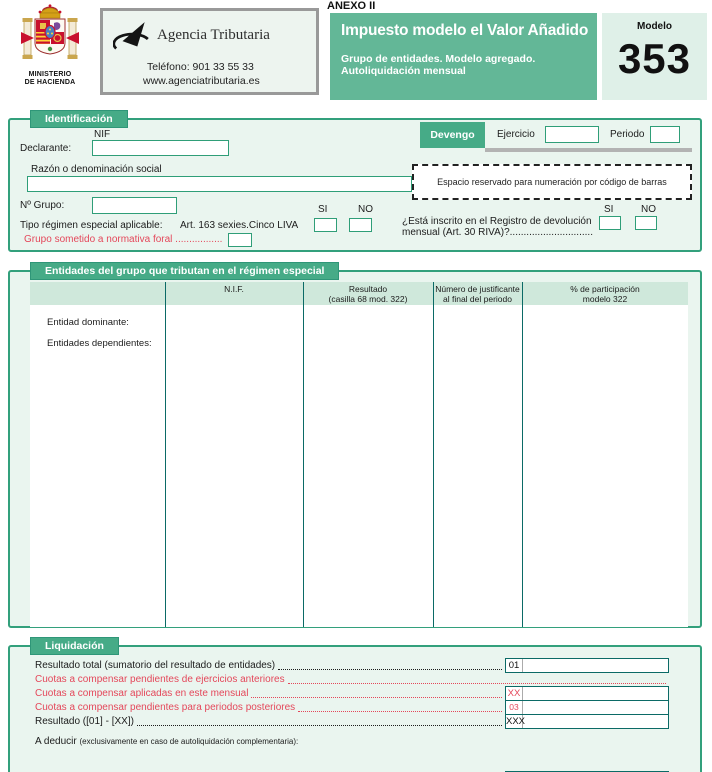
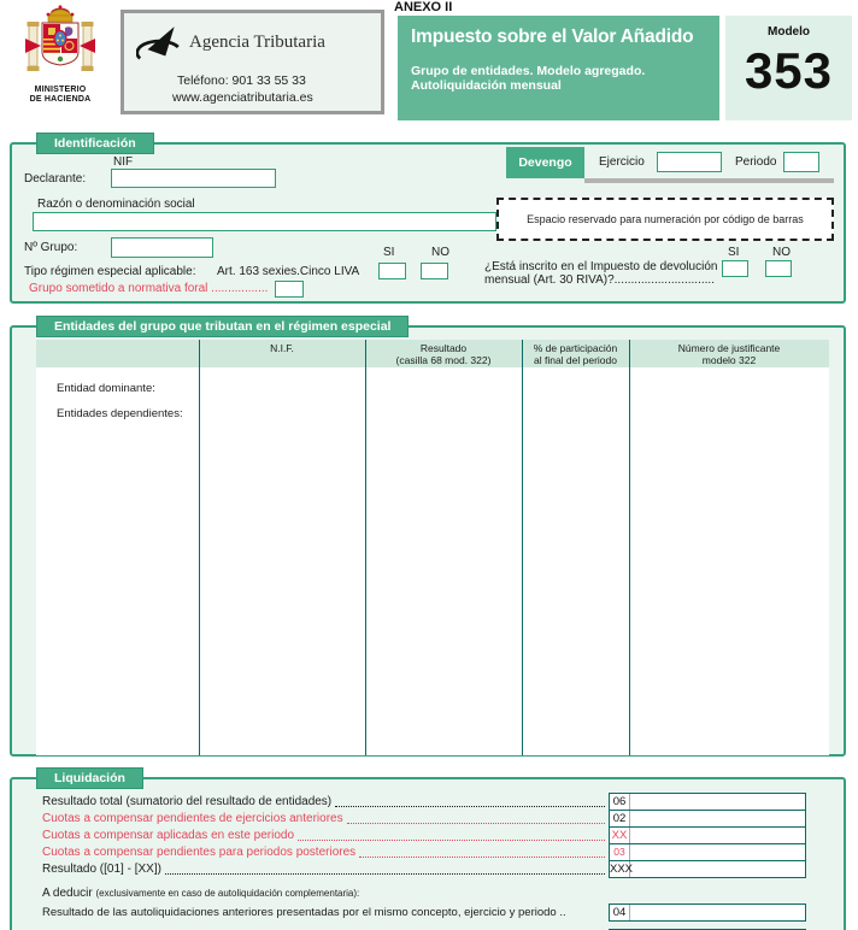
  Agencia Tributaria
  Teléfono: 901 33 55 33
  www.agenciatributaria.es
  ANEXO II
- Impuesto modelo el Valor Añadido
+ Impuesto sobre el Valor Añadido
  Grupo de entidades. Modelo agregado.
  Autoliquidación mensual
  Modelo
  353
  Identificación
  NIF
  Declarante:
  Razón o denominación social
  Nº Grupo:
  SI
  NO
  Tipo régimen especial aplicable:
  Art. 163 sexies.Cinco LIVA
  Grupo sometido a normativa foral .................
  Devengo
  Ejercicio
  Periodo
  Espacio reservado para numeración por código de barras
- ¿Está inscrito en el Registro de devolución
+ ¿Está inscrito en el Impuesto de devolución
  mensual (Art. 30 RIVA)?..............................
  SI
  NO
  Entidades del grupo que tributan en el régimen especial
  N.I.F.
  Resultado
  (casilla 68 mod. 322)
- Número de justificante
+ % de participación
  al final del periodo
- % de participación
+ Número de justificante
  modelo 322
  Entidad dominante:
  Entidades dependientes:
  Liquidación
  Resultado total (sumatorio del resultado de entidades)
- 01
+ 06
  Cuotas a compensar pendientes de ejercicios anteriores
+ 02
- Cuotas a compensar aplicadas en este mensual
+ Cuotas a compensar aplicadas en este periodo
  XX
  Cuotas a compensar pendientes para periodos posteriores
  03
  Resultado ([01] - [XX])
  XXX
  A deducir (exclusivamente en caso de autoliquidación complementaria):
+ Resultado de las autoliquidaciones anteriores presentadas por el mismo concepto, ejercicio y periodo ..
+ 04
